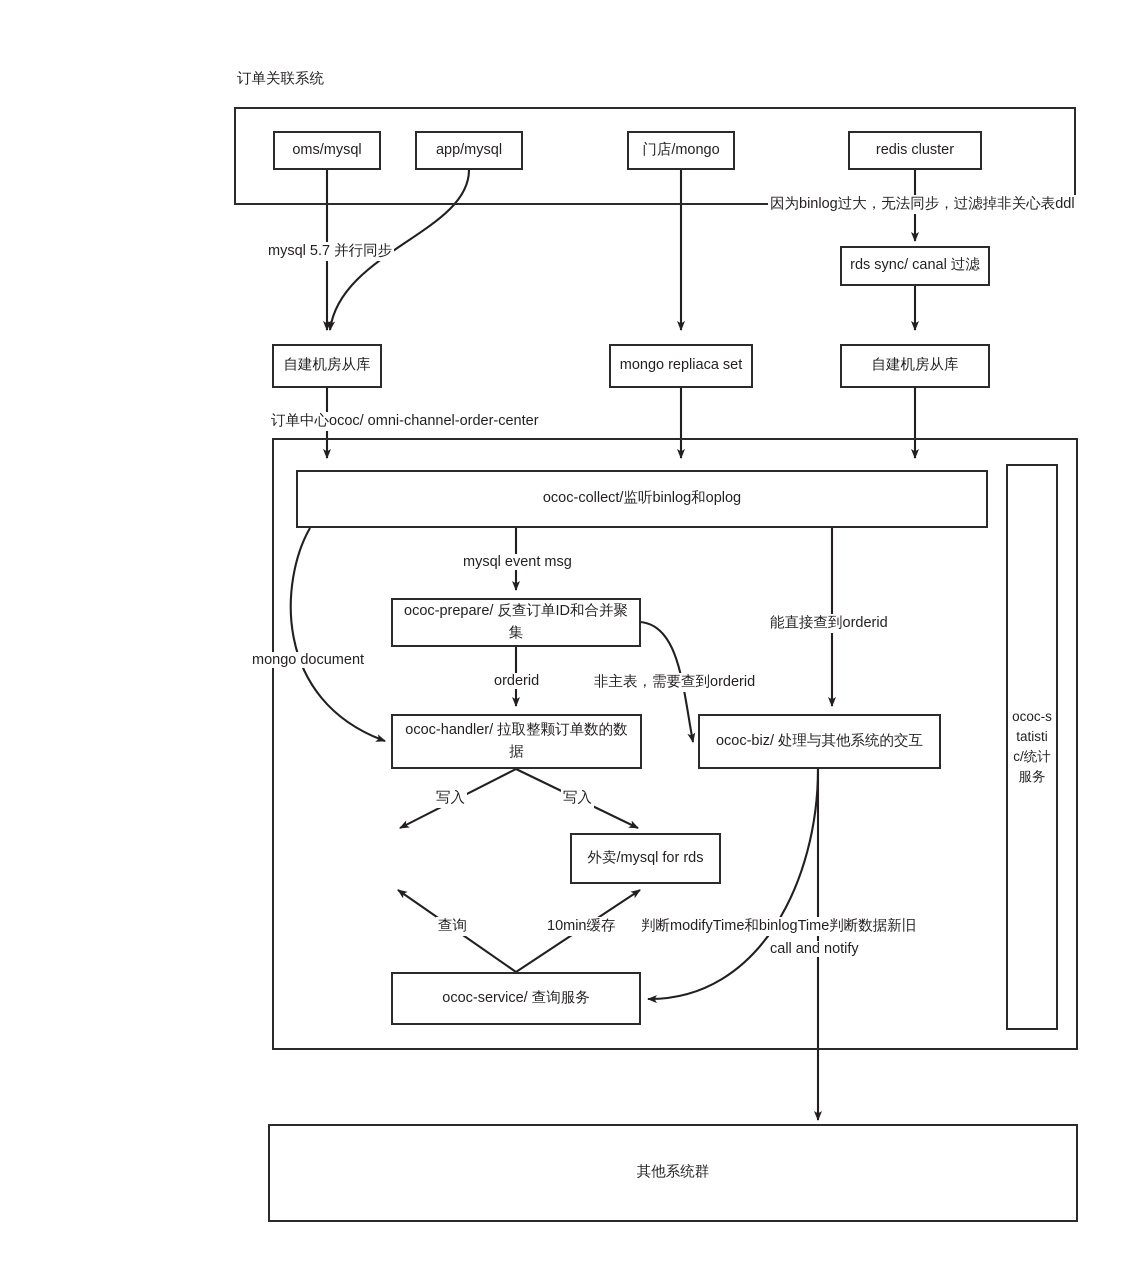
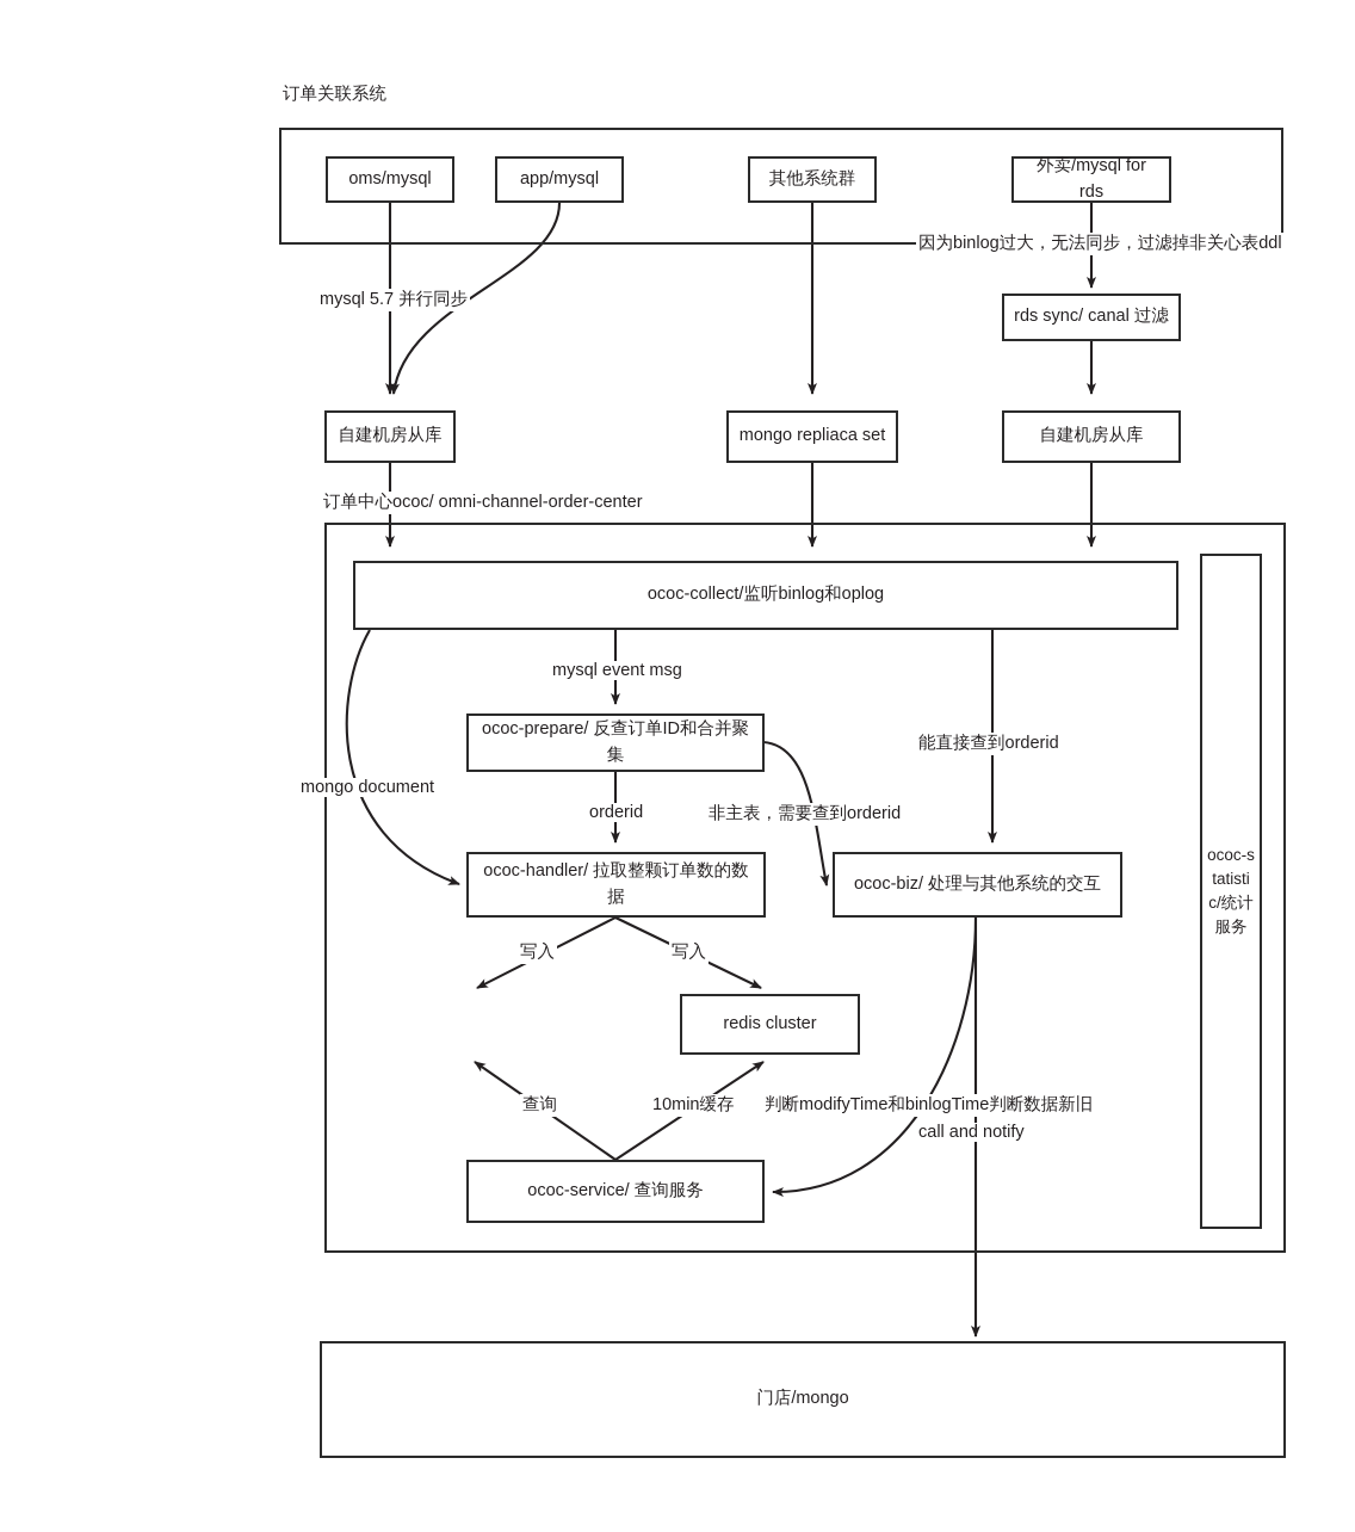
  订单关联系统
  订单中心ococ/ omni-channel-order-center
  oms/mysql
  app/mysql
- 门店/mongo
+ 其他系统群
- redis cluster
+ 外卖/mysql for rds
  rds sync/ canal 过滤
  自建机房从库
  mongo repliaca set
  自建机房从库
  ococ-collect/监听binlog和oplog
  ococ-prepare/ 反查订单ID和合并聚集
  ococ-handler/ 拉取整颗订单数的数据
  ococ-biz/ 处理与其他系统的交互
- 外卖/mysql for rds
+ redis cluster
  ococ-service/ 查询服务
  ococ-statistic/统计服务
- 其他系统群
+ 门店/mongo
  因为binlog过大，无法同步，过滤掉非关心表ddl
  mysql 5.7 并行同步
  mysql event msg
  mongo document
  orderid
  非主表，需要查到orderid
  能直接查到orderid
  写入
  写入
  查询
  10min缓存
  判断modifyTime和binlogTime判断数据新旧
  call and notify
